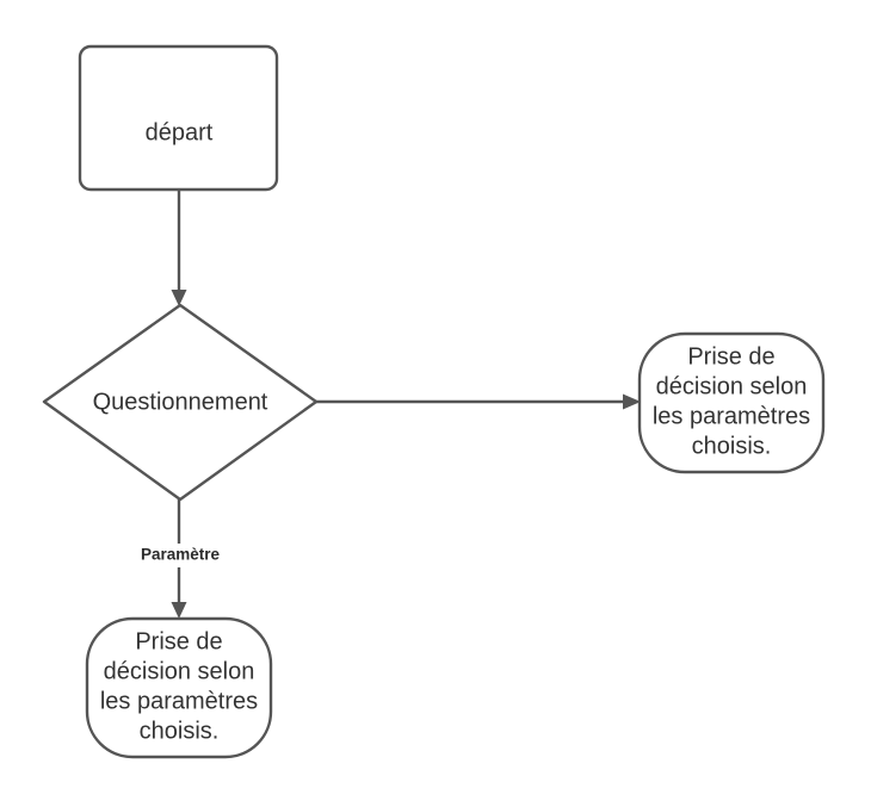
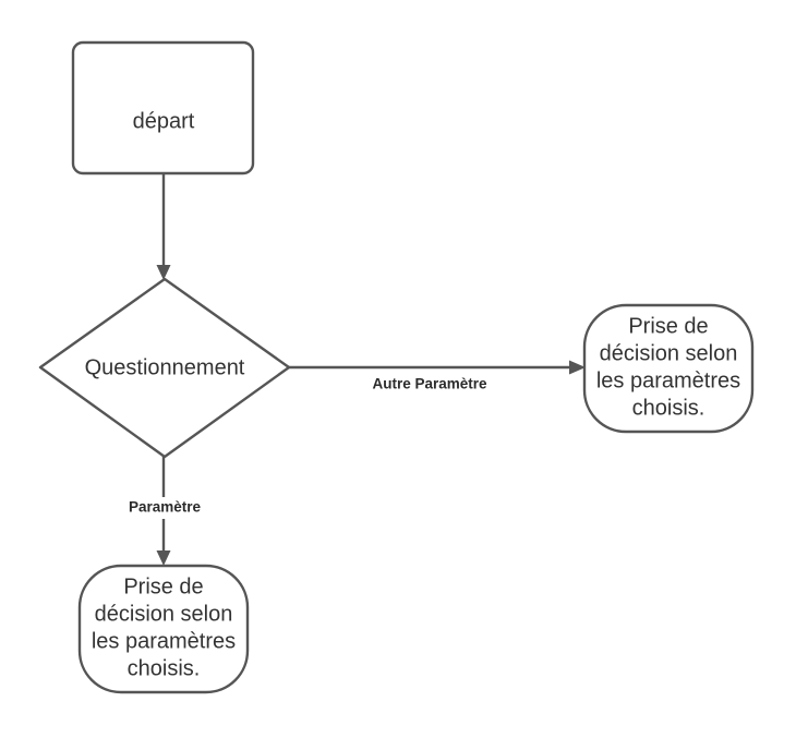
  départ
  Questionnement
  Prise de
  décision selon
  les paramètres
  choisis.
  Prise de
  décision selon
  les paramètres
  choisis.
+ Autre Paramètre
  Paramètre
